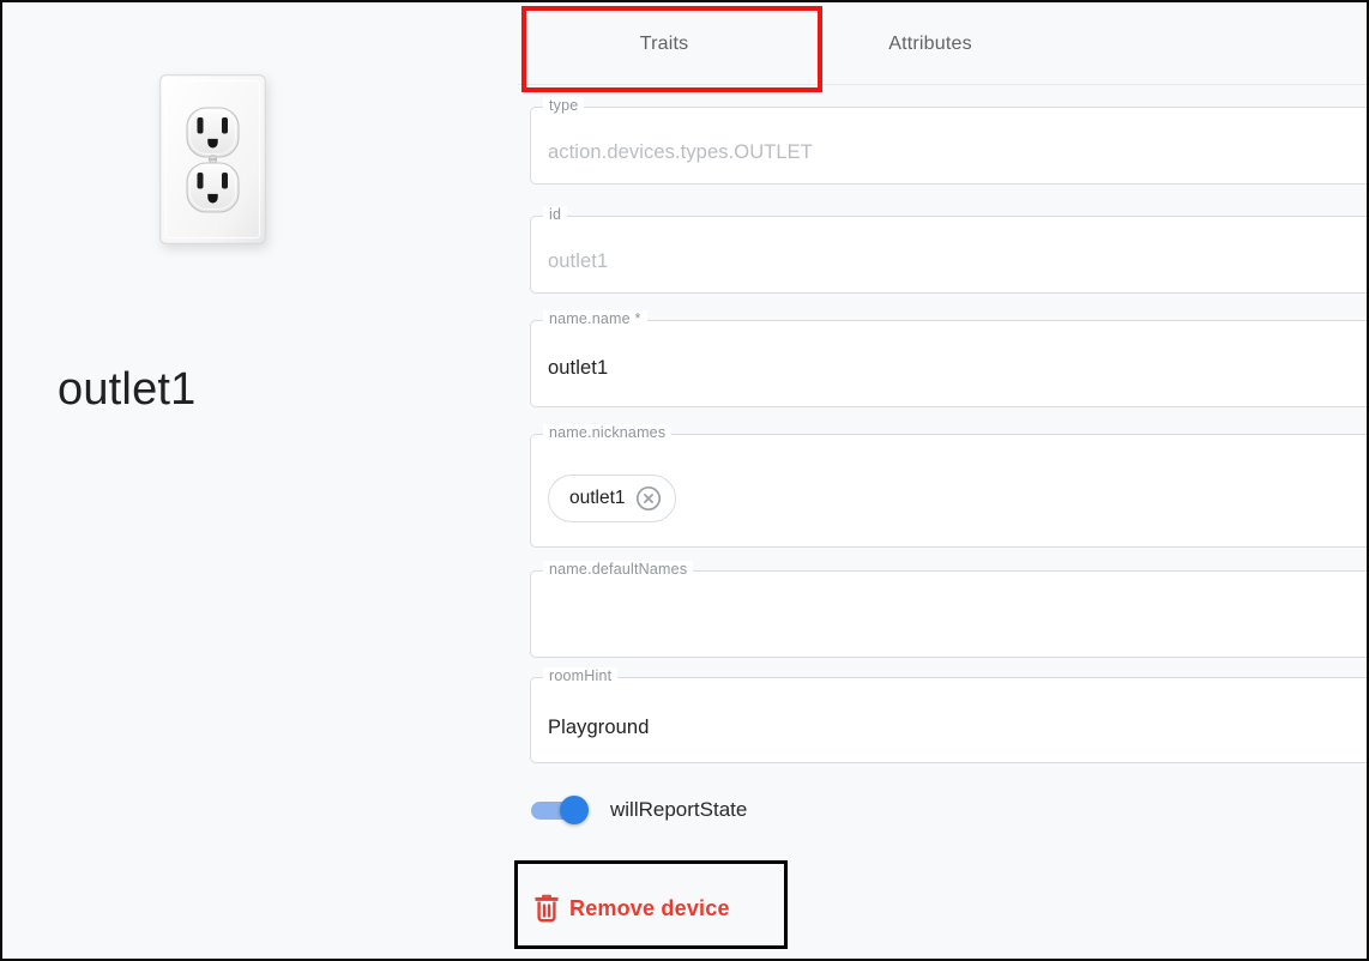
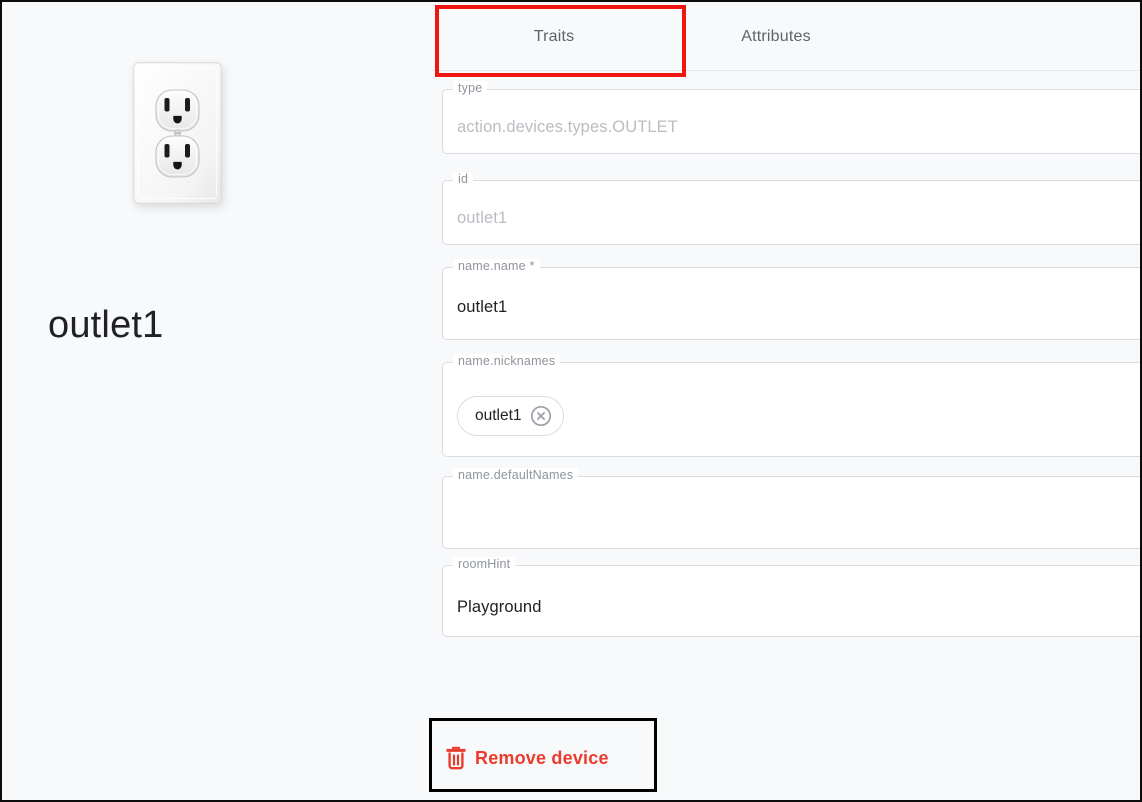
  outlet1
  Traits
  Attributes
  type
  action.devices.types.OUTLET
  id
  outlet1
  name.name *
  outlet1
  name.nicknames
  outlet1
  name.defaultNames
  roomHint
  Playground
- willReportState
  Remove device
